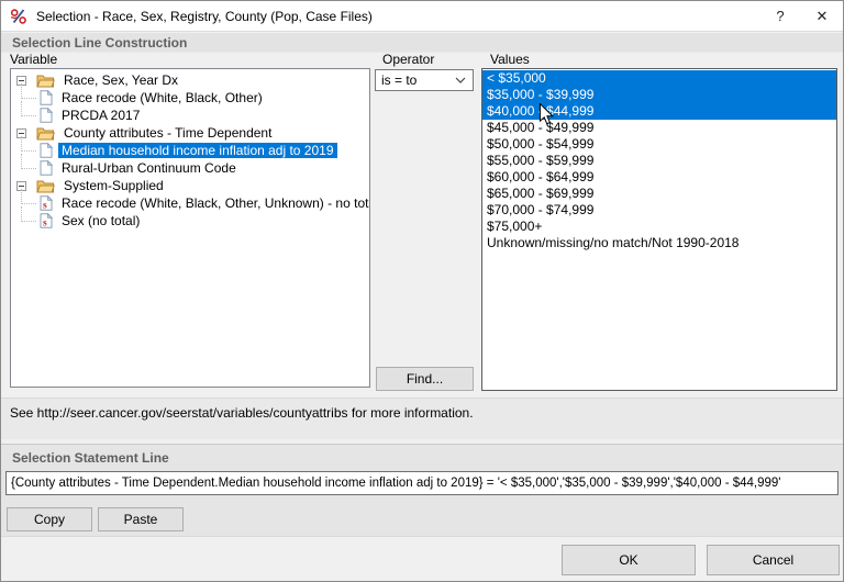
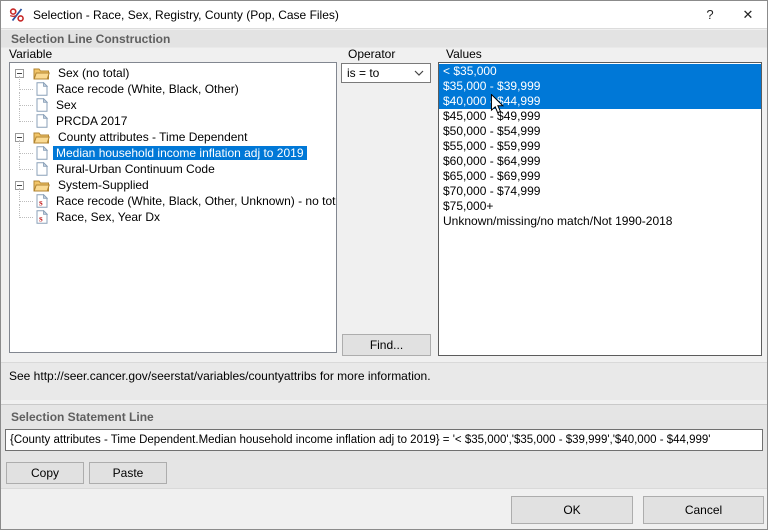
  Selection - Race, Sex, Registry, County (Pop, Case Files)
  ?
  ✕
  Selection Line Construction
  Variable
  Operator
  Values
- Race, Sex, Year Dx
+ Sex (no total)
  Race recode (White, Black, Other)
+ Sex
  PRCDA 2017
  County attributes - Time Dependent
  Median household income inflation adj to 2019
  Rural-Urban Continuum Code
  System-Supplied
  s
  Race recode (White, Black, Other, Unknown) - no tot
  s
- Sex (no total)
+ Race, Sex, Year Dx
  is = to
  < $35,000
  $35,000 - $39,999
  $40,000 $44,999
  $45,000 - $49,999
  $50,000 - $54,999
  $55,000 - $59,999
  $60,000 - $64,999
  $65,000 - $69,999
  $70,000 - $74,999
  $75,000+
  Unknown/missing/no match/Not 1990-2018
  Find...
  See http://seer.cancer.gov/seerstat/variables/countyattribs for more information.
  Selection Statement Line
  {County attributes - Time Dependent.Median household income inflation adj to 2019} = '< $35,000','$35,000 - $39,999','$40,000 - $44,999'
  Copy
  Paste
  OK
  Cancel
